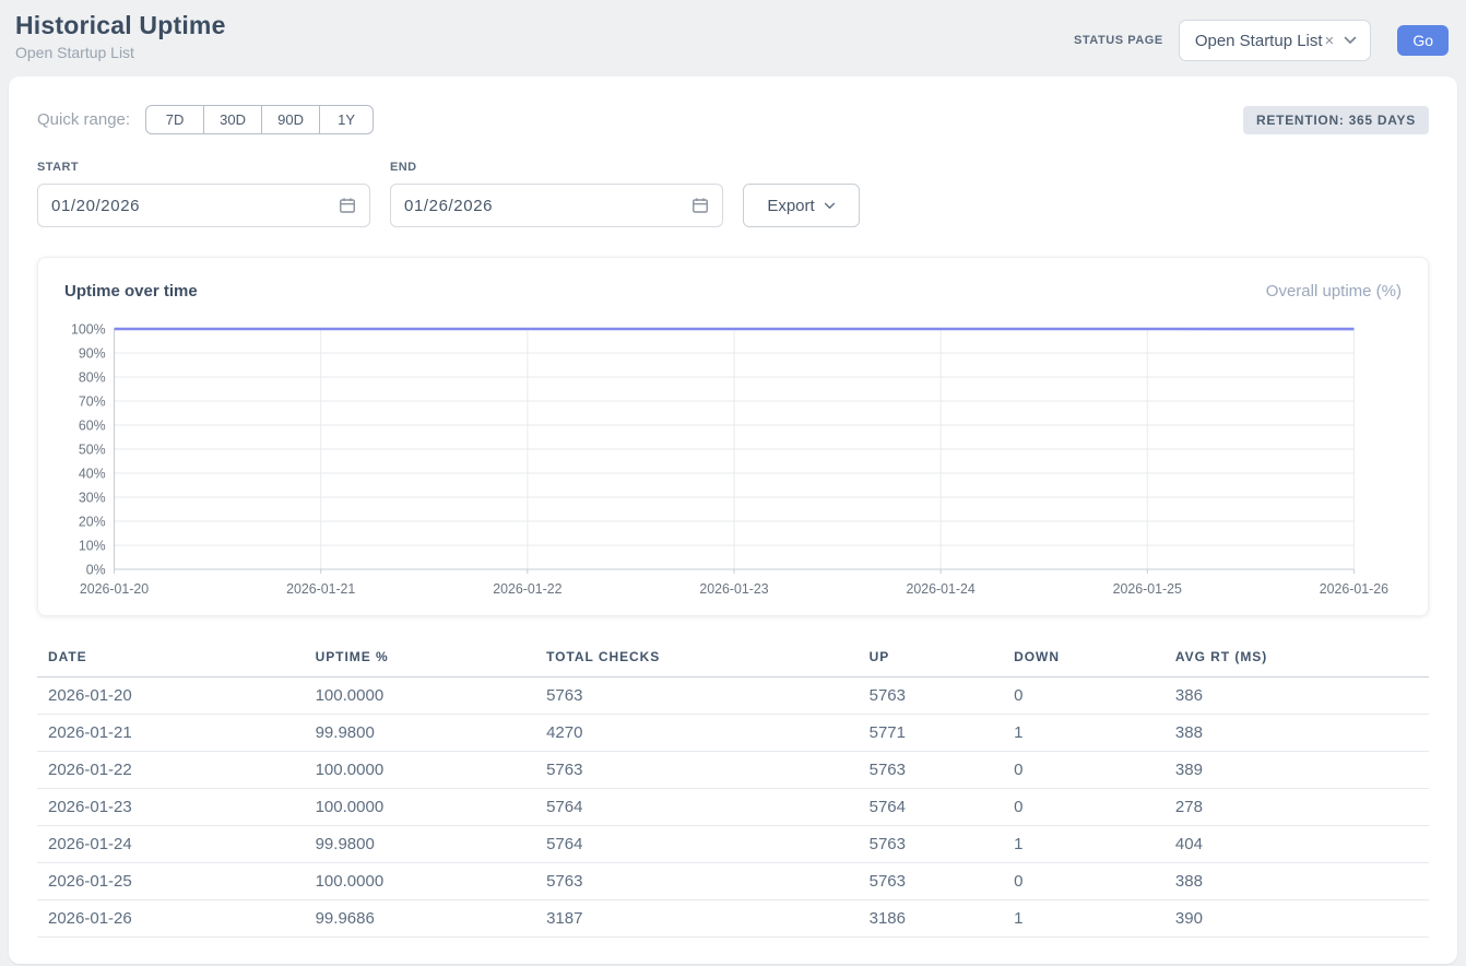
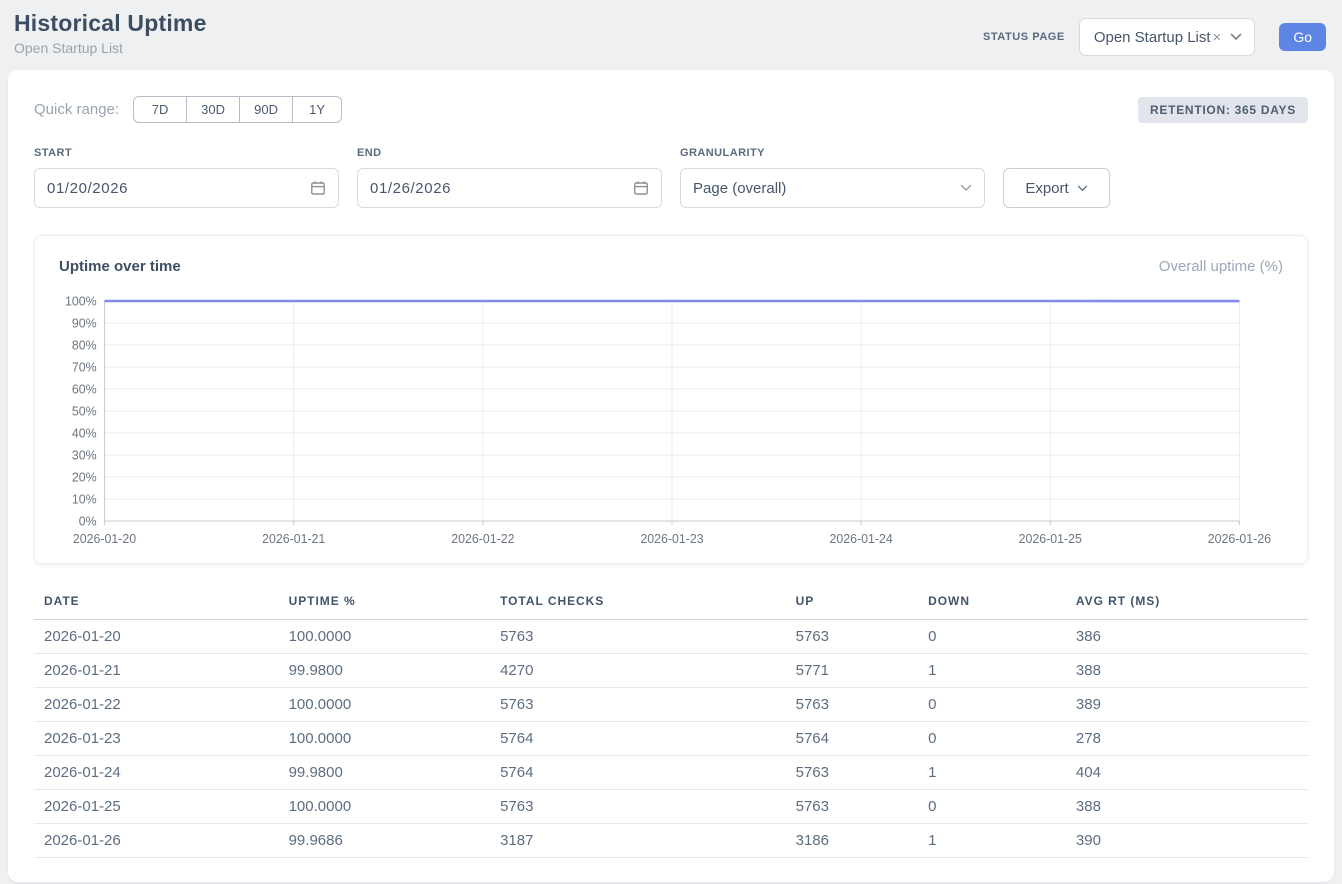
  Historical Uptime
  Open Startup List
  STATUS PAGE
  Open Startup List
  ×
  Go
  Quick range:
  7D
  30D
  90D
  1Y
  RETENTION: 365 DAYS
  START
  01/20/2026
  END
  01/26/2026
+ GRANULARITY
+ Page (overall)
  Export
  Uptime over time
  Overall uptime (%)
  0%
  10%
  20%
  30%
  40%
  50%
  60%
  70%
  80%
  90%
  100%
  2026-01-20
  2026-01-21
  2026-01-22
  2026-01-23
  2026-01-24
  2026-01-25
  2026-01-26
  DATE	UPTIME %	TOTAL CHECKS	UP	DOWN	AVG RT (MS)
  2026-01-20	100.0000	5763	5763	0	386
  2026-01-21	99.9800	4270	5771	1	388
  2026-01-22	100.0000	5763	5763	0	389
  2026-01-23	100.0000	5764	5764	0	278
  2026-01-24	99.9800	5764	5763	1	404
  2026-01-25	100.0000	5763	5763	0	388
  2026-01-26	99.9686	3187	3186	1	390
